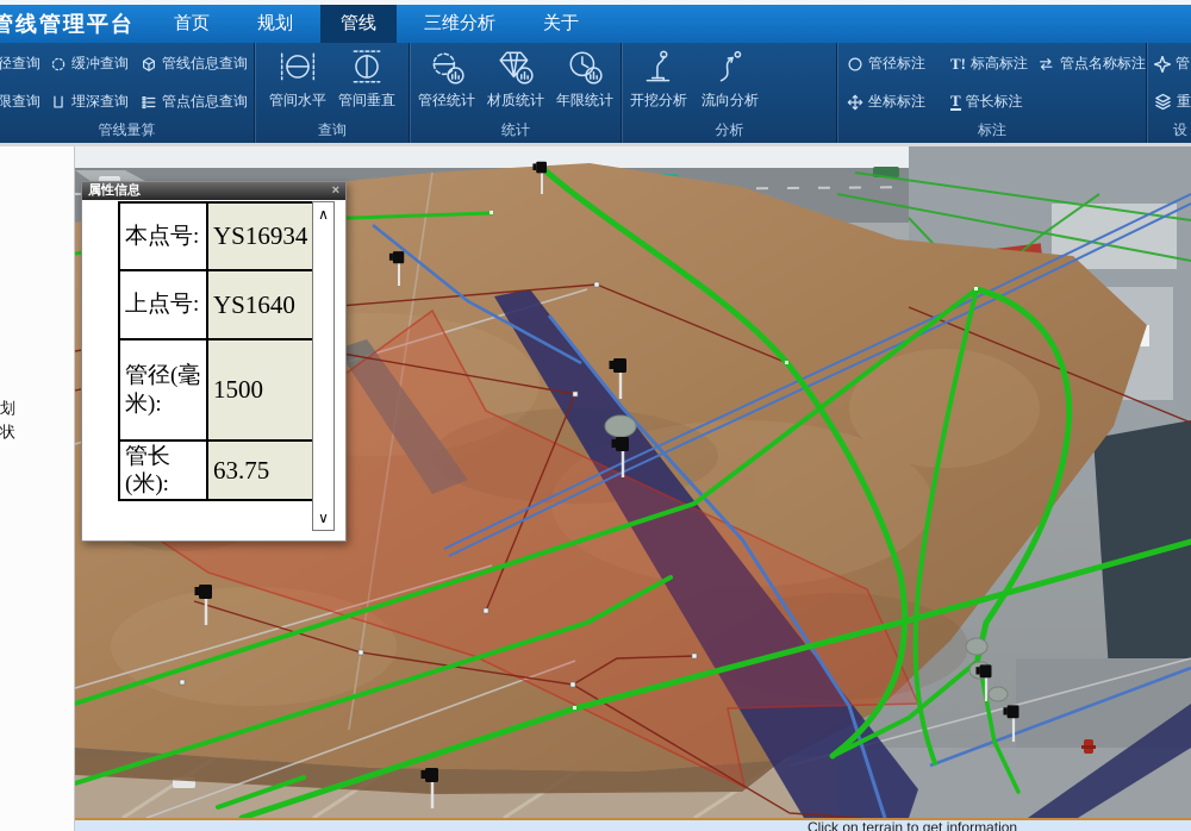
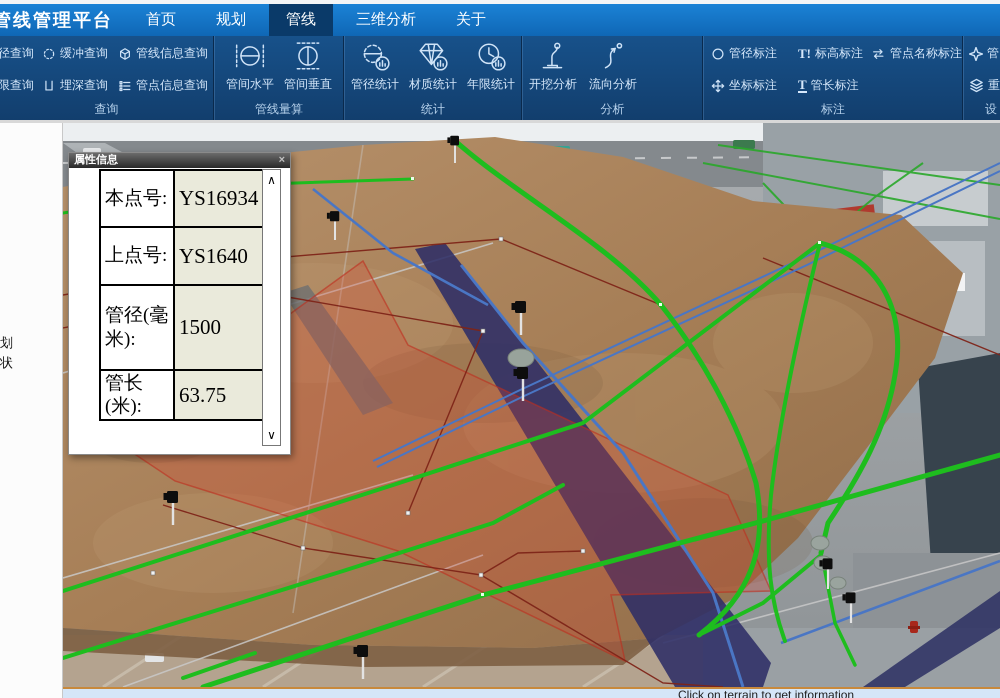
  管线管理平台
  首页
  规划
  管线
  三维分析
  关于
  径查询
  缓冲查询
  管线信息查询
  限查询
  埋深查询
  管点信息查询
- 管线量算
+ 查询
  管间水平
  管间垂直
- 查询
+ 管线量算
  管径统计
  材质统计
  年限统计
  统计
  开挖分析
  流向分析
  分析
  管径标注
  T!
  标高标注
  管点名称标注
  坐标标注
  T
  管长标注
  标注
  管
  重
  设
  属性信息
  ×
  本点号:	YS16934
  上点号:	YS1640
  管径(毫米):	1500
  管长(米):	63.75
  ∧
  ∨
  Click on terrain to get information
